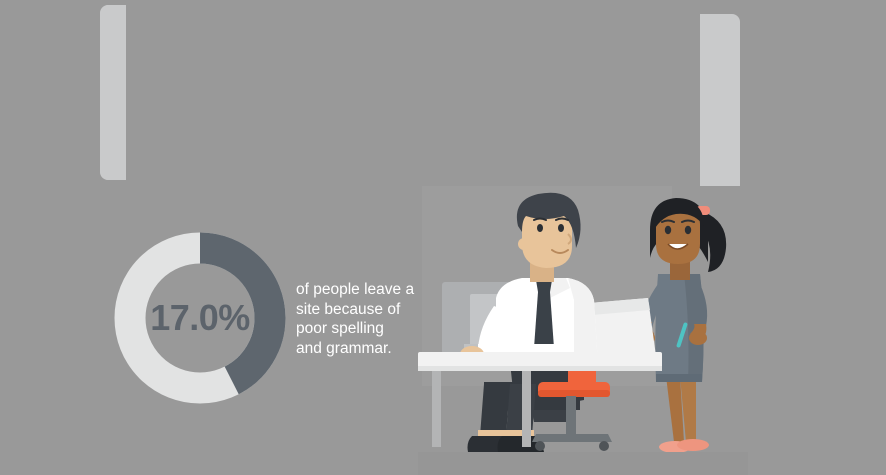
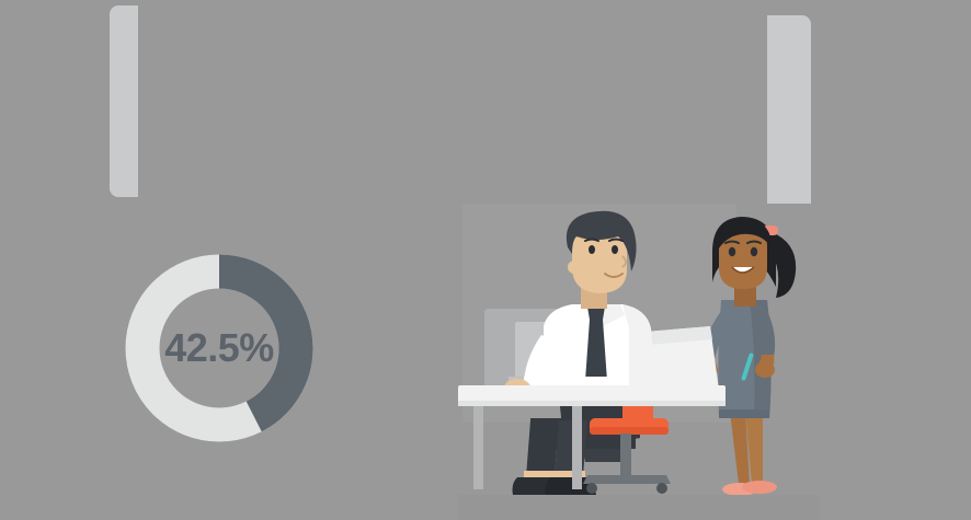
- 17.0%
+ 42.5%
- of people leave a
- site because of
- poor spelling
- and grammar.
